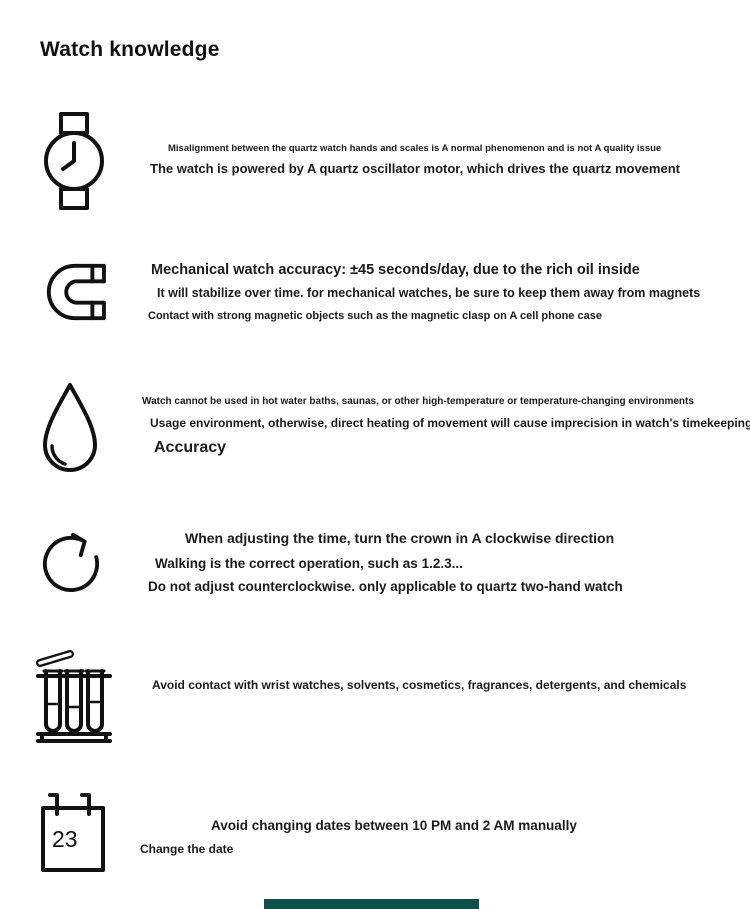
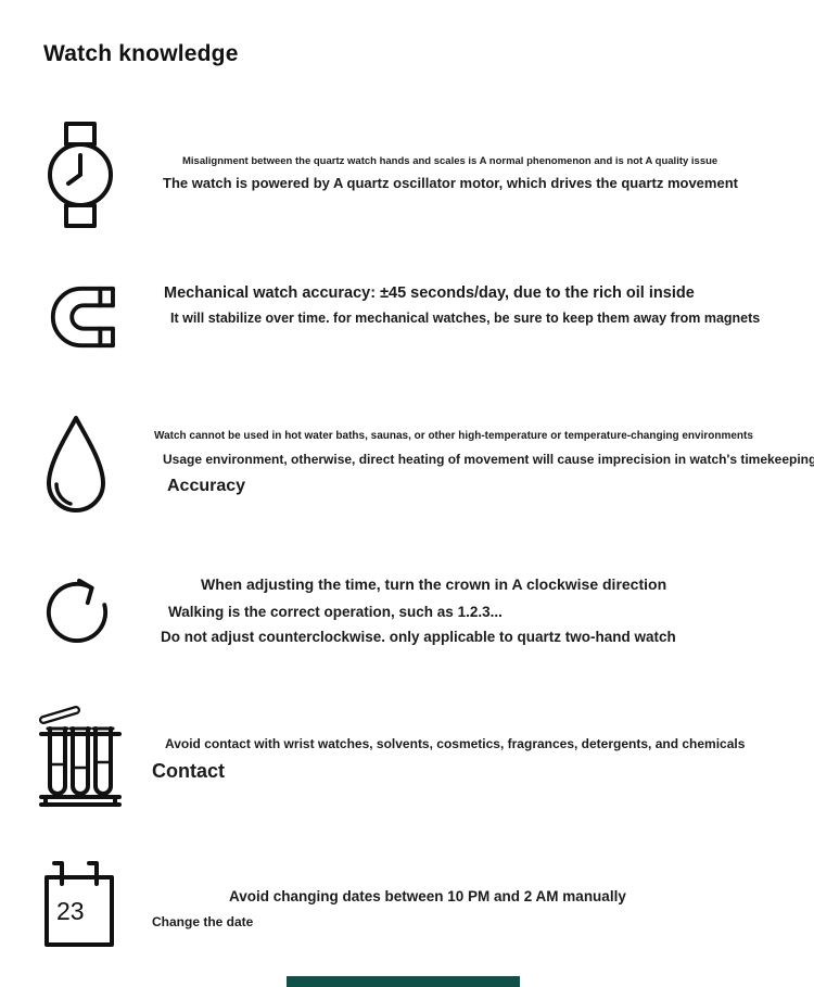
  Watch knowledge
  Misalignment between the quartz watch hands and scales is A normal phenomenon and is not A quality issue
  The watch is powered by A quartz oscillator motor, which drives the quartz movement
  Mechanical watch accuracy: ±45 seconds/day, due to the rich oil inside
  It will stabilize over time. for mechanical watches, be sure to keep them away from magnets
- Contact with strong magnetic objects such as the magnetic clasp on A cell phone case
  Watch cannot be used in hot water baths, saunas, or other high-temperature or temperature-changing environments
  Usage environment, otherwise, direct heating of movement will cause imprecision in watch's timekeeping
  Accuracy
  When adjusting the time, turn the crown in A clockwise direction
  Walking is the correct operation, such as 1.2.3...
  Do not adjust counterclockwise. only applicable to quartz two-hand watch
  Avoid contact with wrist watches, solvents, cosmetics, fragrances, detergents, and chemicals
+ Contact
  23
  Avoid changing dates between 10 PM and 2 AM manually
  Change the date
